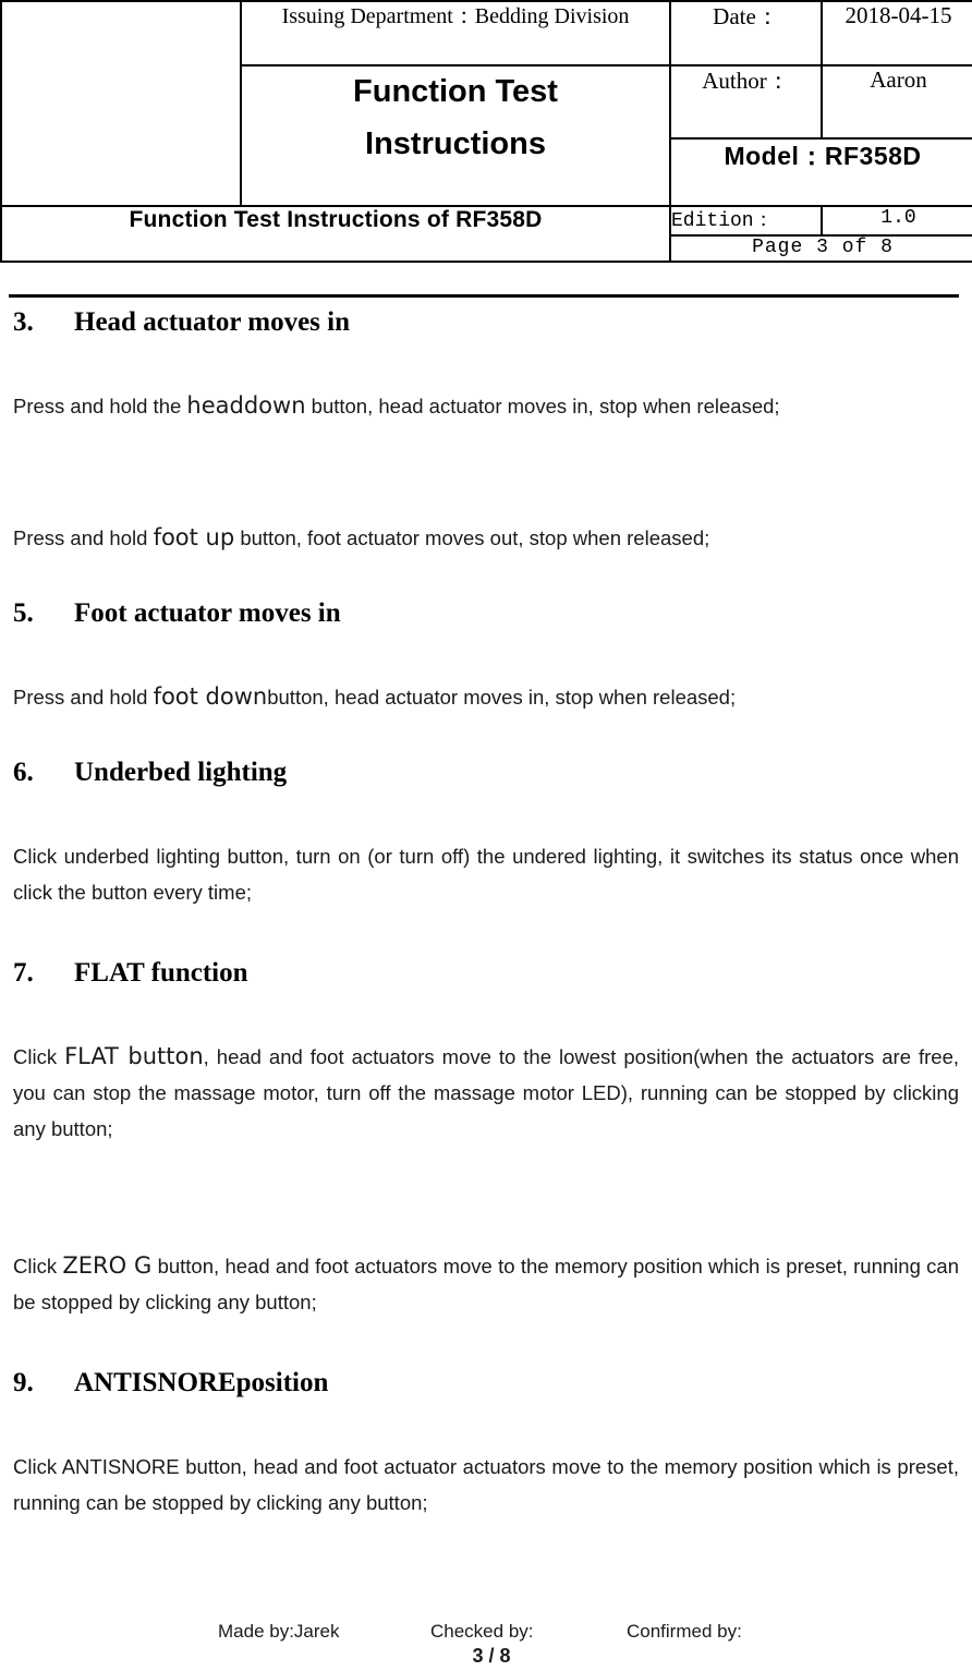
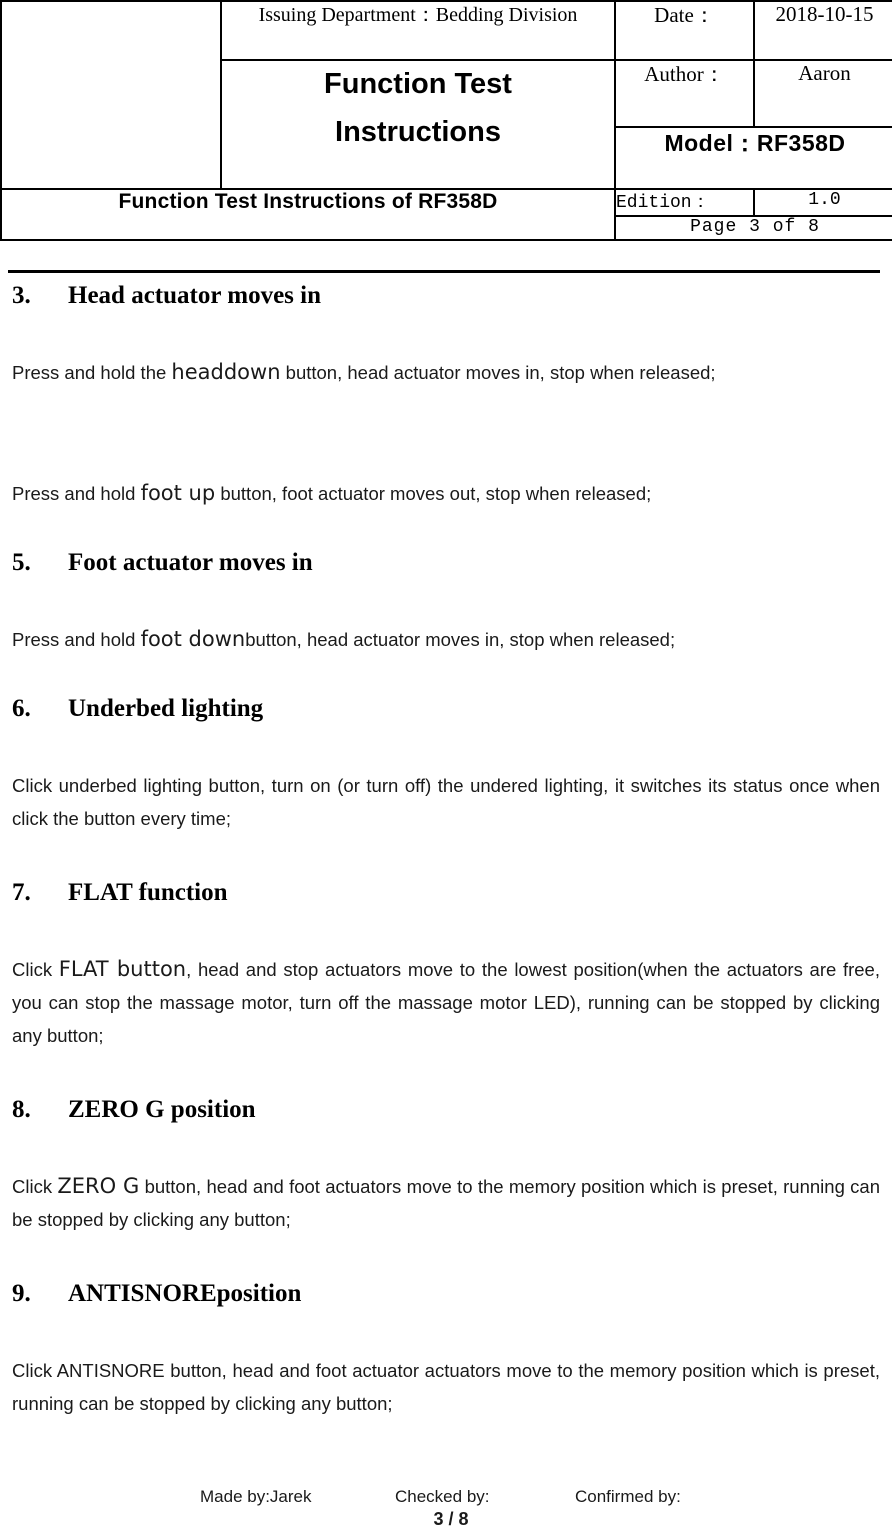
- 	Issuing Department：Bedding Division	Date：	2018-04-15
+ 	Issuing Department：Bedding Division	Date：	2018-10-15
  Function Test Instructions	Author：	Aaron
  Model：RF358D
  Function Test Instructions of RF358D	Edition：	1.0
  Page 3 of 8
  3. Head actuator moves in
  Press and hold the headdown button, head actuator moves in, stop when released;
  Press and hold foot up button, foot actuator moves out, stop when released;
  5. Foot actuator moves in
  Press and hold foot downbutton, head actuator moves in, stop when released;
  6. Underbed lighting
  Click underbed lighting button, turn on (or turn off) the undered lighting, it switches its status once when click the button every time;
  7. FLAT function
- Click FLAT button, head and foot actuators move to the lowest position(when the actuators are free, you can stop the massage motor, turn off the massage motor LED), running can be stopped by clicking any button;
+ Click FLAT button, head and stop actuators move to the lowest position(when the actuators are free, you can stop the massage motor, turn off the massage motor LED), running can be stopped by clicking any button;
+ 8. ZERO G position
  Click ZERO G button, head and foot actuators move to the memory position which is preset, running can be stopped by clicking any button;
  9. ANTISNOREposition
  Click ANTISNORE button, head and foot actuator actuators move to the memory position which is preset, running can be stopped by clicking any button;
  Made by:Jarek
  Checked by:
  Confirmed by:
  3 / 8
